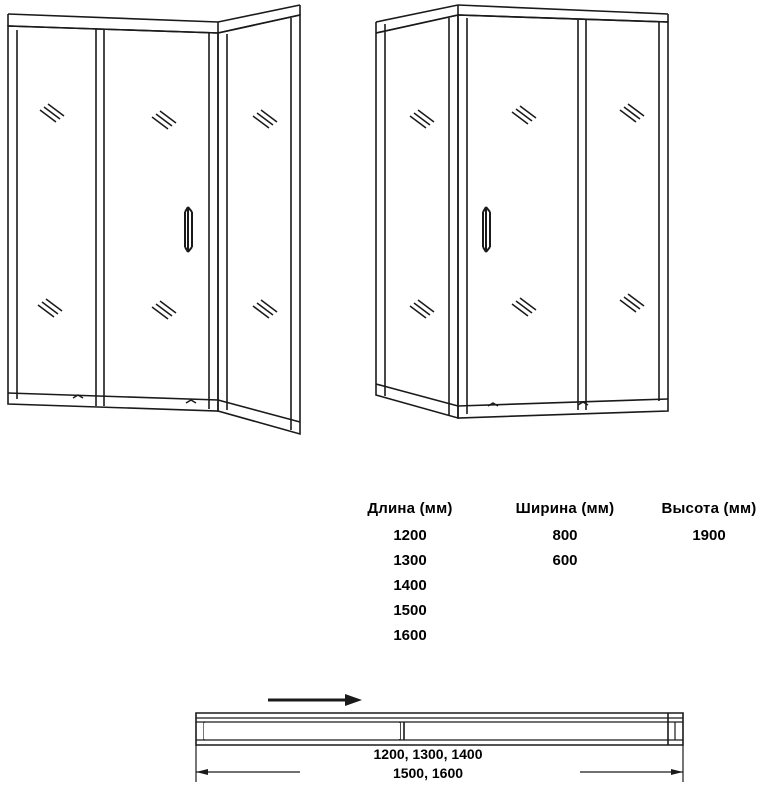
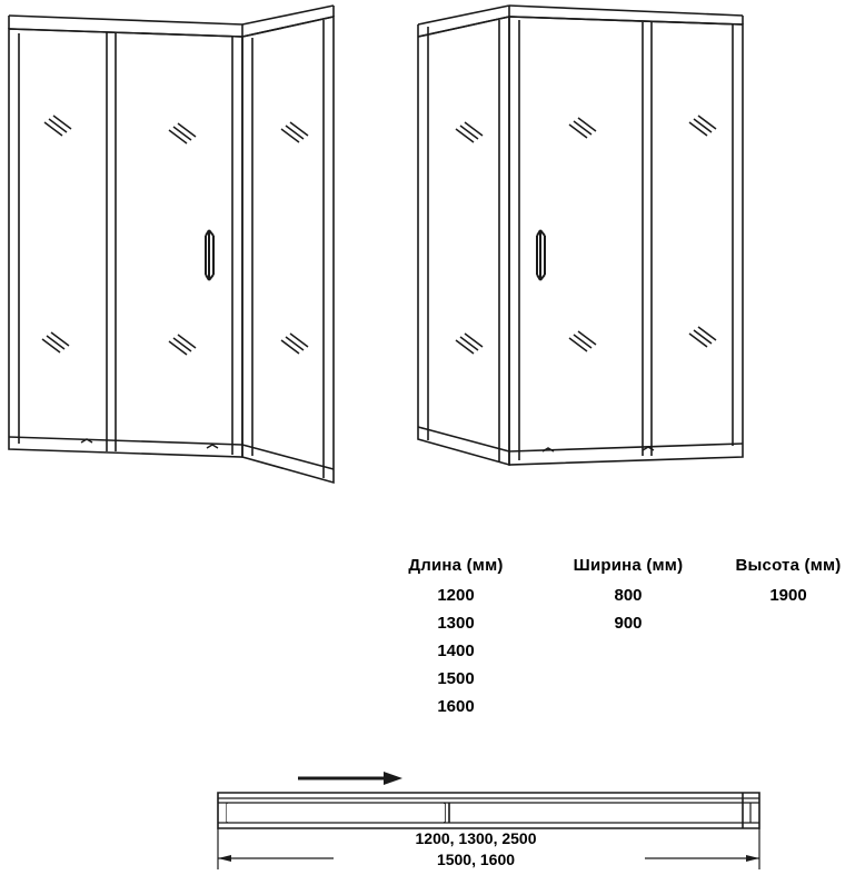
  Длина (мм)
  1200
  1300
  1400
  1500
  1600
  Ширина (мм)
  800
- 600
+ 900
  Высота (мм)
  1900
- 1200, 1300, 1400
+ 1200, 1300, 2500
  1500, 1600
